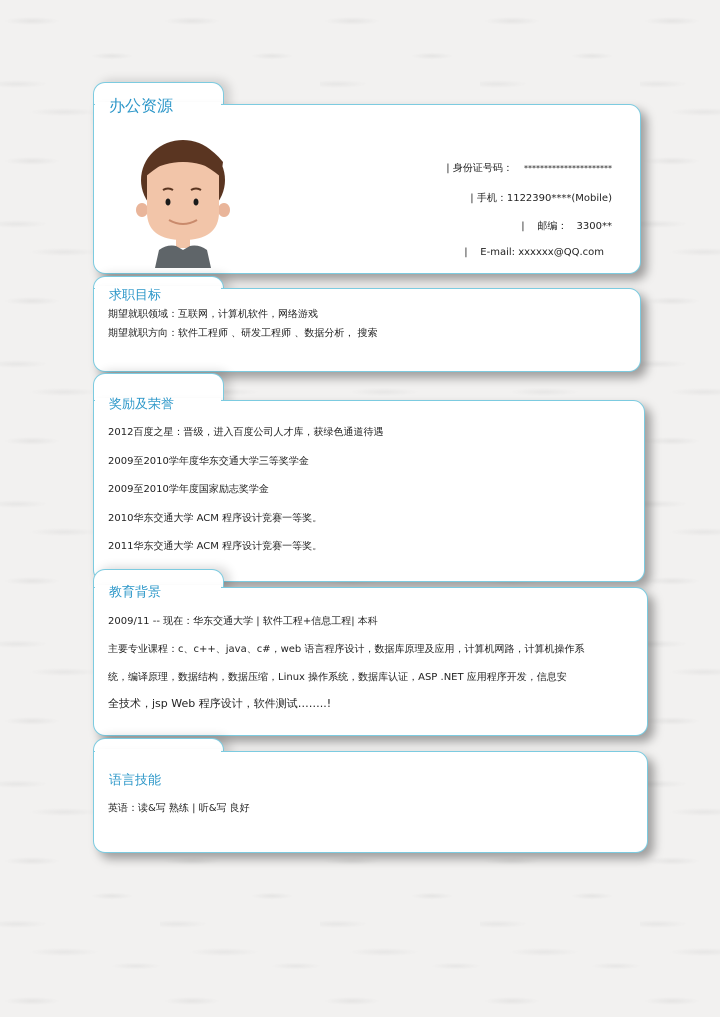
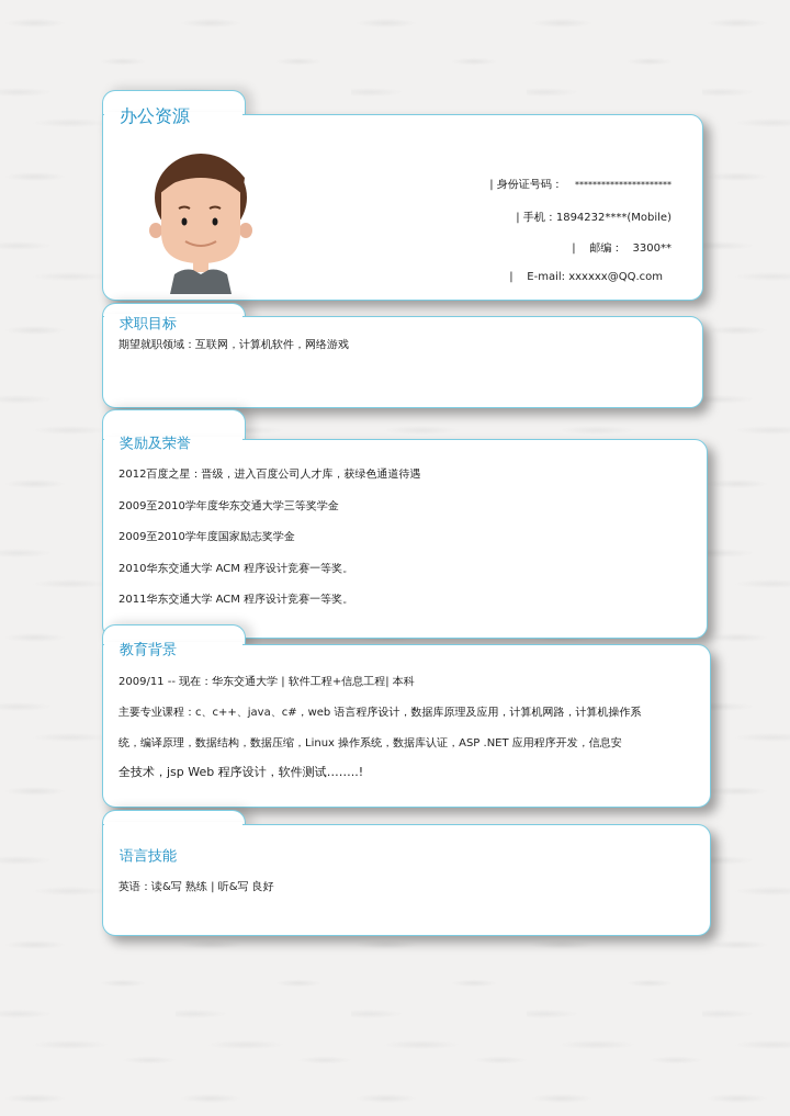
  办公资源
  | 身份证号码： **********************
- | 手机：1122390****(Mobile)
+ | 手机：1894232****(Mobile)
  | 邮编： 3300**
  | E-mail: xxxxxx@QQ.com
  求职目标
  期望就职领域：互联网，计算机软件，网络游戏
- 期望就职方向：软件工程师 、研发工程师 、数据分析， 搜索
  奖励及荣誉
  2012百度之星：晋级，进入百度公司人才库，获绿色通道待遇
  2009至2010学年度华东交通大学三等奖学金
  2009至2010学年度国家励志奖学金
  2010华东交通大学 ACM 程序设计竞赛一等奖。
  2011华东交通大学 ACM 程序设计竞赛一等奖。
  教育背景
  2009/11 -- 现在：华东交通大学 | 软件工程+信息工程| 本科
  主要专业课程：c、c++、java、c#，web 语言程序设计，数据库原理及应用，计算机网路，计算机操作系
  统，编译原理，数据结构，数据压缩，Linux 操作系统，数据库认证，ASP .NET 应用程序开发，信息安
  全技术，jsp Web 程序设计，软件测试……..!
  语言技能
  英语：读&写 熟练 | 听&写 良好
